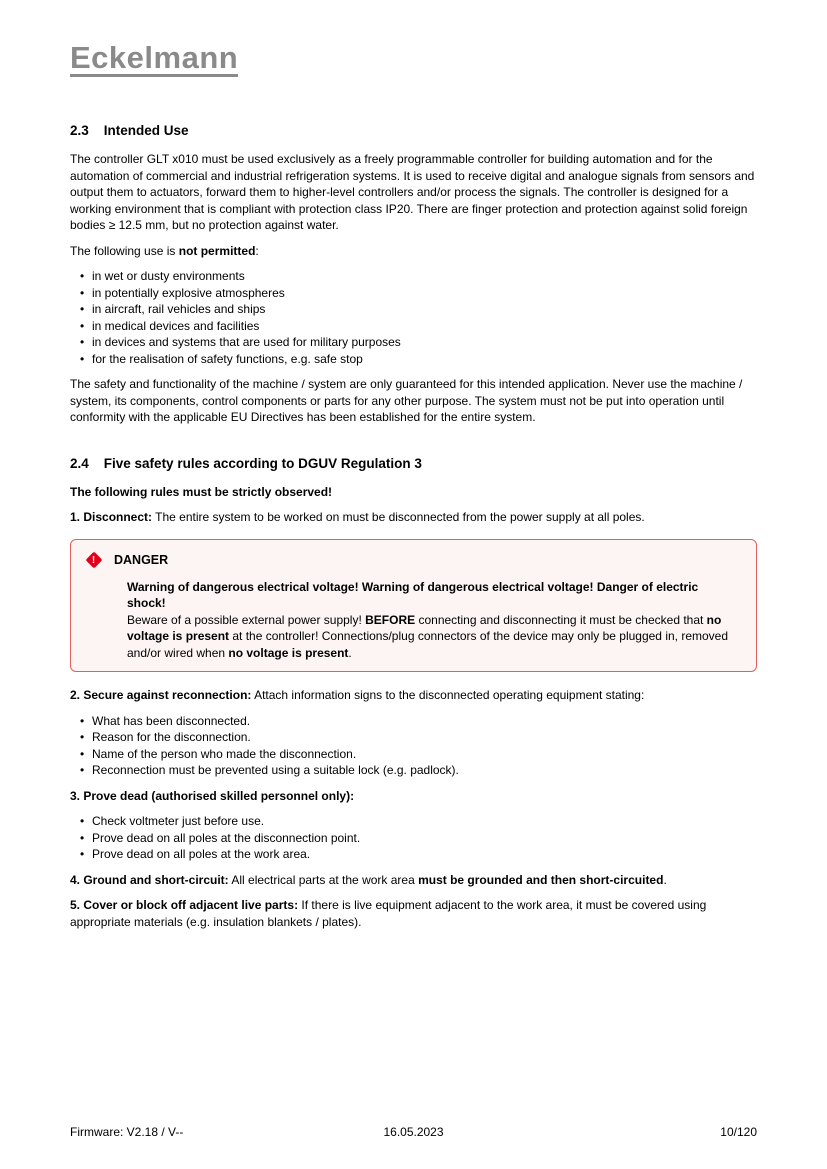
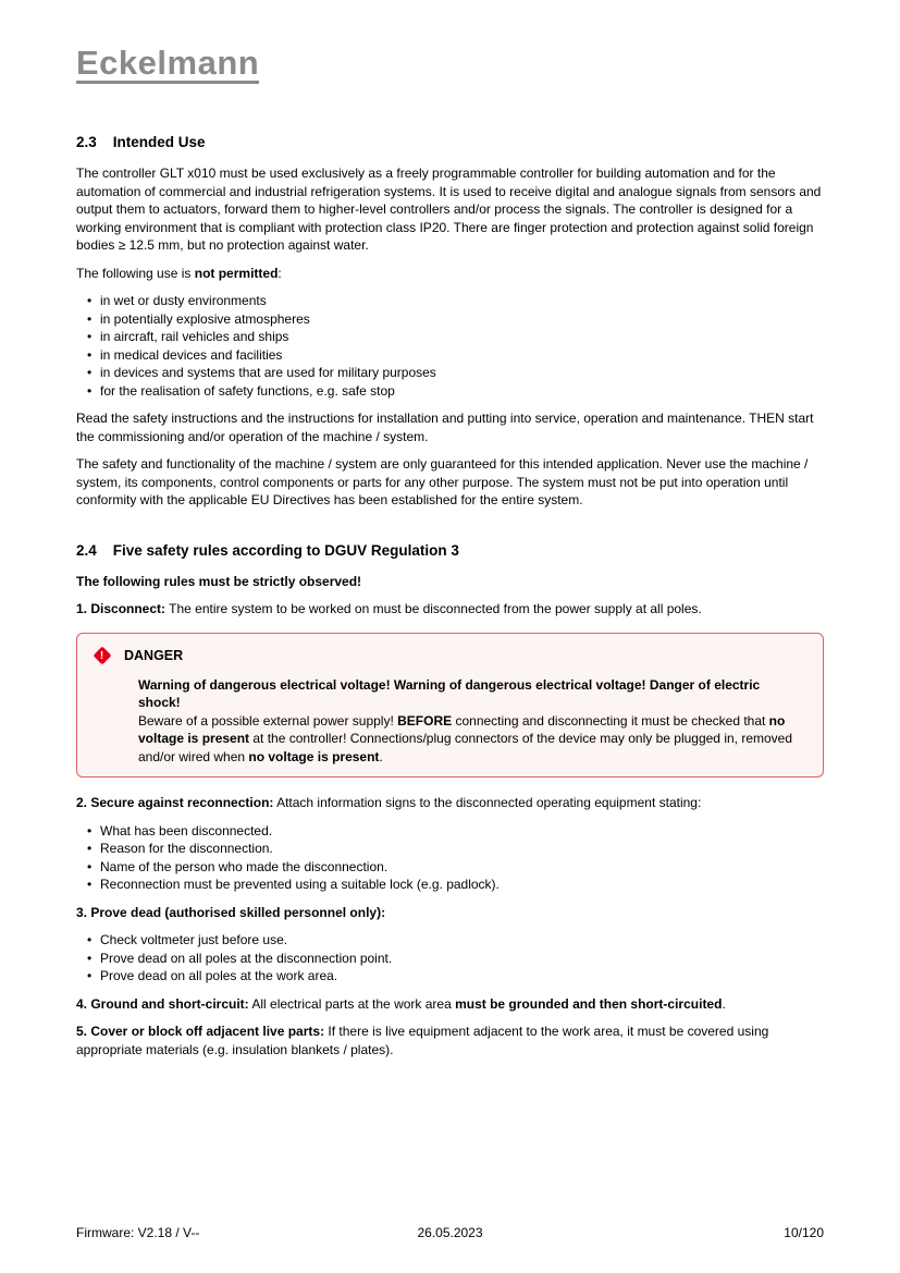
  Eckelmann
  2.3 Intended Use
  The controller GLT x010 must be used exclusively as a freely programmable controller for building automation and for the automation of commercial and industrial refrigeration systems. It is used to receive digital and analogue signals from sensors and output them to actuators, forward them to higher-level controllers and/or process the signals. The controller is designed for a working environment that is compliant with protection class IP20. There are finger protection and protection against solid foreign bodies ≥ 12.5 mm, but no protection against water.
  The following use is not permitted:
  in wet or dusty environments
  in potentially explosive atmospheres
  in aircraft, rail vehicles and ships
  in medical devices and facilities
  in devices and systems that are used for military purposes
  for the realisation of safety functions, e.g. safe stop
+ Read the safety instructions and the instructions for installation and putting into service, operation and maintenance. THEN start the commissioning and/or operation of the machine / system.
  The safety and functionality of the machine / system are only guaranteed for this intended application. Never use the machine / system, its components, control components or parts for any other purpose. The system must not be put into operation until conformity with the applicable EU Directives has been established for the entire system.
  2.4 Five safety rules according to DGUV Regulation 3
  The following rules must be strictly observed!
  1. Disconnect: The entire system to be worked on must be disconnected from the power supply at all poles.
  !
  DANGER
  Warning of dangerous electrical voltage! Warning of dangerous electrical voltage! Danger of electric shock!
  Beware of a possible external power supply! BEFORE connecting and disconnecting it must be checked that no voltage is present at the controller! Connections/plug connectors of the device may only be plugged in, removed and/or wired when no voltage is present.
  2. Secure against reconnection: Attach information signs to the disconnected operating equipment stating:
  What has been disconnected.
  Reason for the disconnection.
  Name of the person who made the disconnection.
  Reconnection must be prevented using a suitable lock (e.g. padlock).
  3. Prove dead (authorised skilled personnel only):
  Check voltmeter just before use.
  Prove dead on all poles at the disconnection point.
  Prove dead on all poles at the work area.
  4. Ground and short-circuit: All electrical parts at the work area must be grounded and then short-circuited.
  5. Cover or block off adjacent live parts: If there is live equipment adjacent to the work area, it must be covered using appropriate materials (e.g. insulation blankets / plates).
  Firmware: V2.18 / V--
- 16.05.2023
+ 26.05.2023
  10/120
